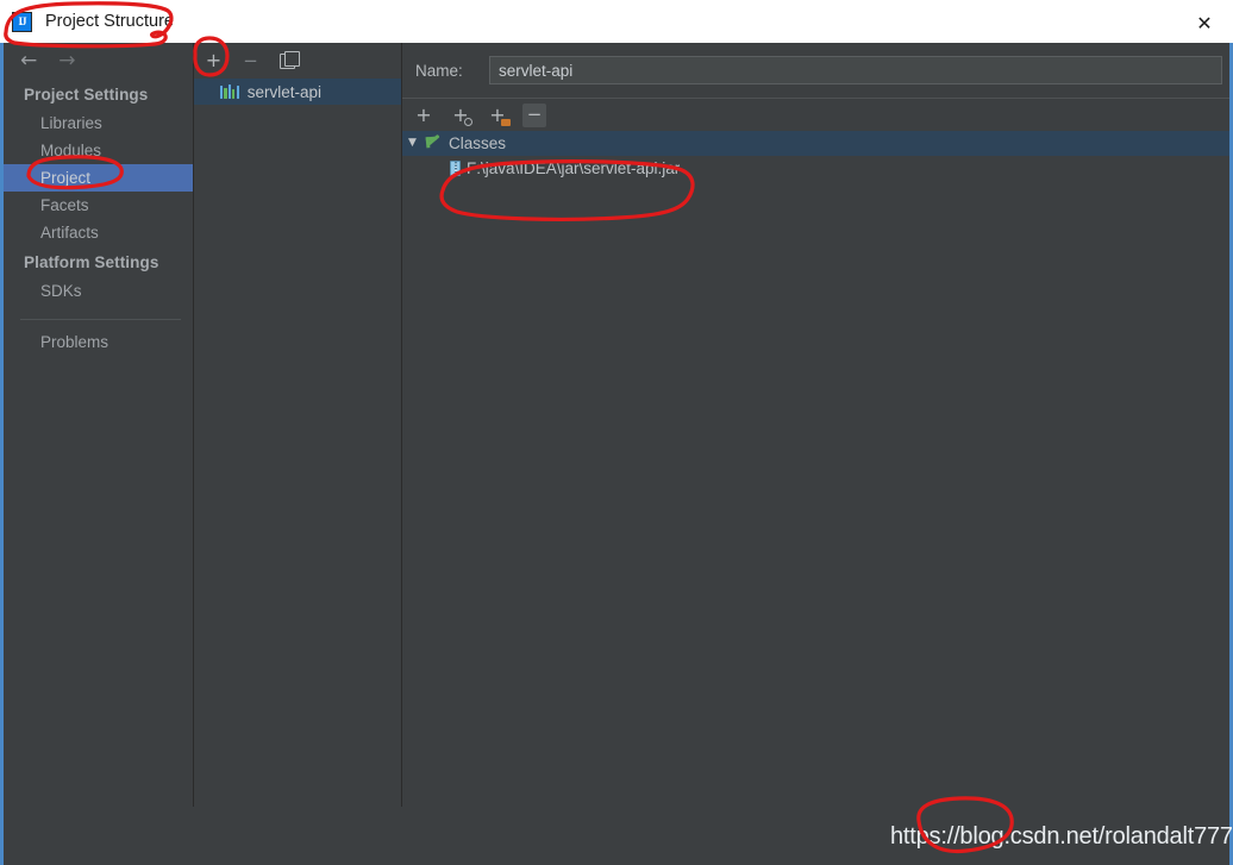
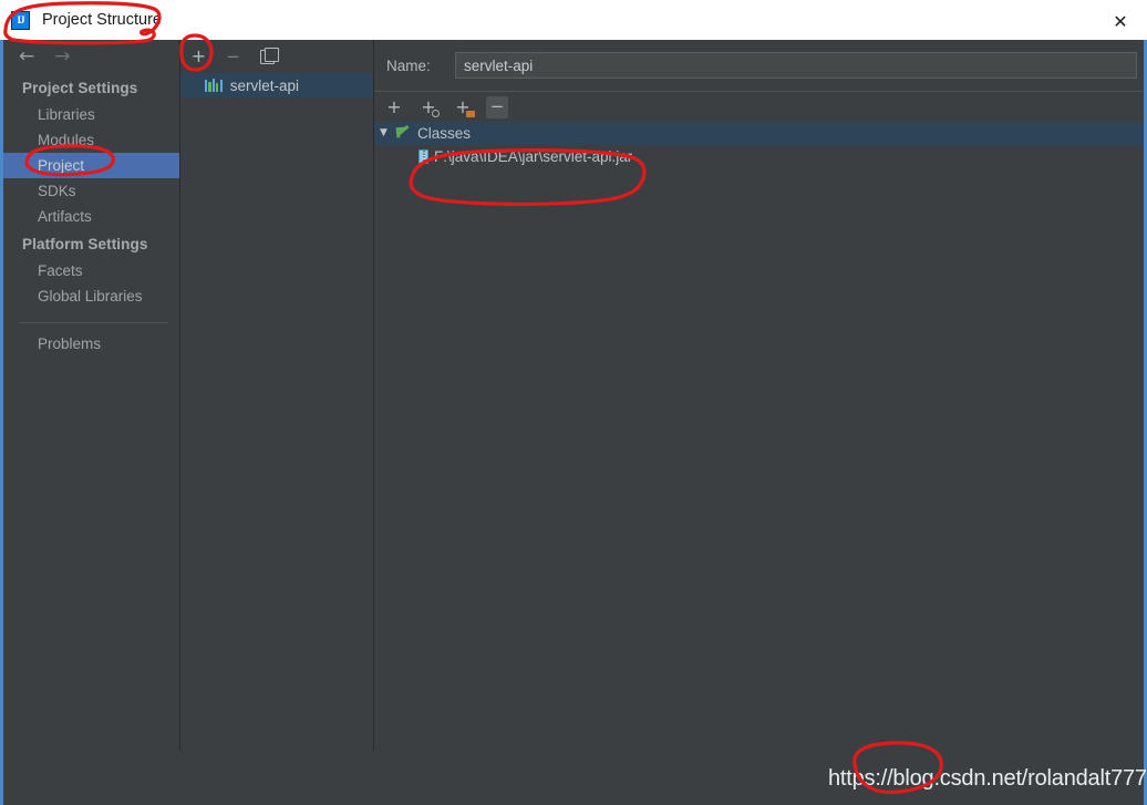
  IJ
  Project Structure
  ✕
  ←
  →
  Project Settings
  Libraries
  Modules
  Project
- Facets
+ SDKs
  Artifacts
  Platform Settings
- SDKs
+ Facets
+ Global Libraries
  Problems
  +
  −
  servlet-api
  Name:
  servlet-api
  +
  +
  +
  −
  ▼
  Classes
  \java\IDEA\jar\servlet-api.j
  htts://blogcsdn.net/rolandalt777
